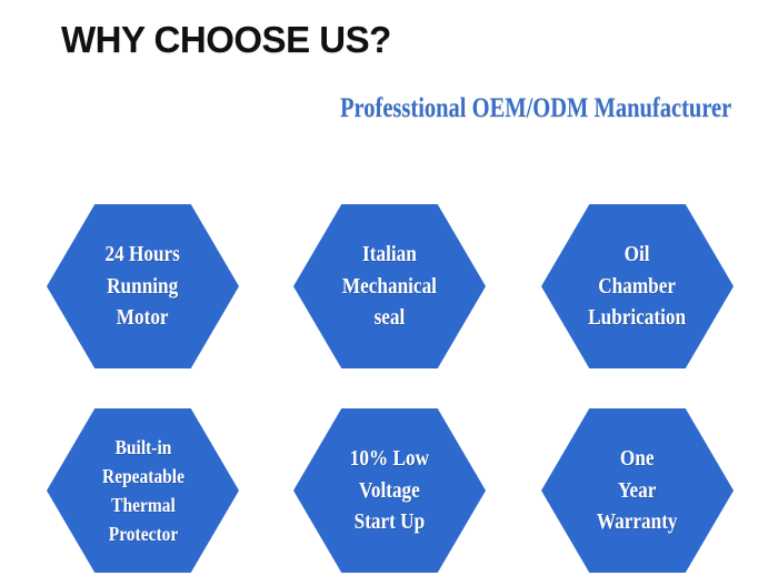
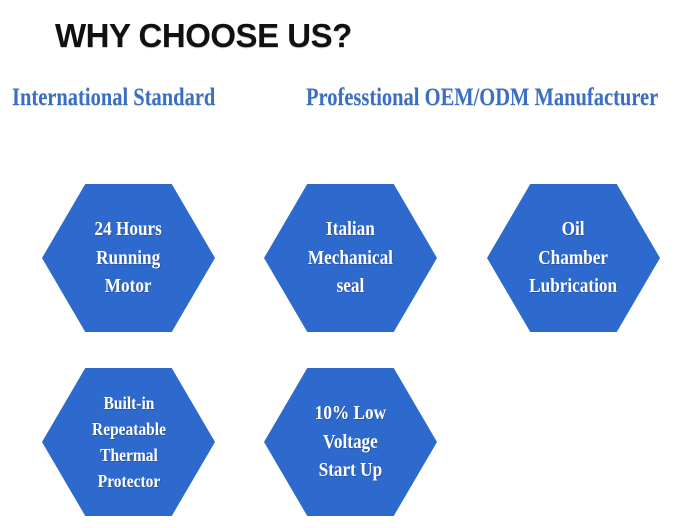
  WHY CHOOSE US?
+ International Standard
  Professtional OEM/ODM Manufacturer
  24 Hours
  Running
  Motor
  Italian
  Mechanical
  seal
  Oil
  Chamber
  Lubrication
  Built-in
  Repeatable
  Thermal
  Protector
  10% Low
  Voltage
  Start Up
- One
- Year
- Warranty
